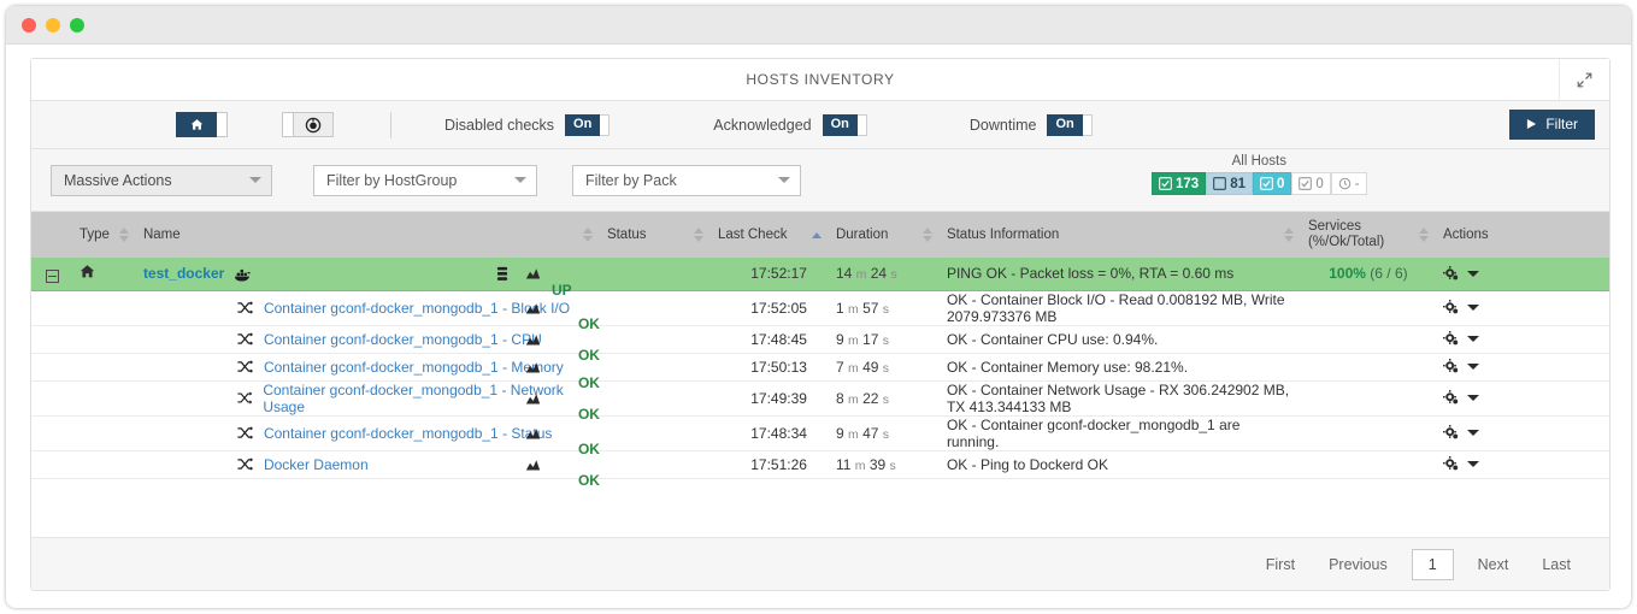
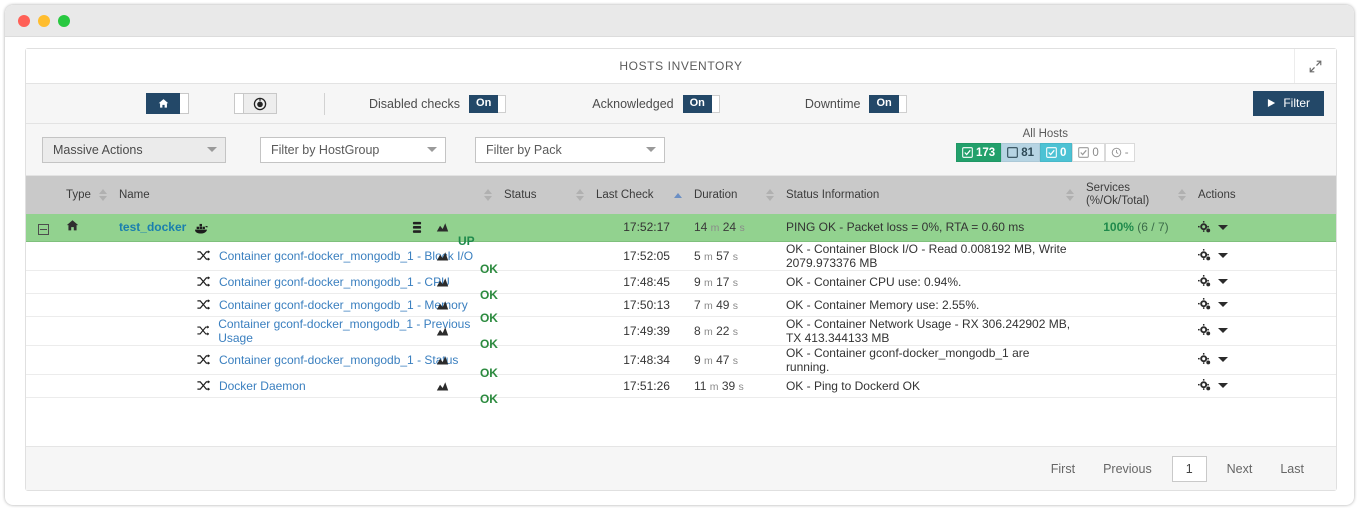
  HOSTS INVENTORY
  Disabled checks
  On
  Acknowledged
  On
  Downtime
  On
  Filter
  Massive Actions
  Filter by HostGroup
  Filter by Pack
  All Hosts
  173
  81
  0
  0
  -
  	Type	Name	Status	Last Check	Duration	Status Information	Services (%/Ok/Total)	Actions
- 		test_docker	UP	17:52:17	14 m 24 s	PING OK - Packet loss = 0%, RTA = 0.60 ms	100% (6 / 6)
+ 		test_docker	UP	17:52:17	14 m 24 s	PING OK - Packet loss = 0%, RTA = 0.60 ms	100% (6 / 7)
- 		Container gconf-docker_mongodb_1 - Blok I/O	OK	17:52:05	1 m 57 s	OK - Container Block I/O - Read 0.008192 MB, Write 2079.973376 MB
+ 		Container gconf-docker_mongodb_1 - Blok I/O	OK	17:52:05	5 m 57 s	OK - Container Block I/O - Read 0.008192 MB, Write 2079.973376 MB
  		Container gconf-docker_mongodb_1 - CP	OK	17:48:45	9 m 17 s	OK - Container CPU use: 0.94%.
- 		Container gconf-docker_mongodb_1 - Meory	OK	17:50:13	7 m 49 s	OK - Container Memory use: 98.21%.
+ 		Container gconf-docker_mongodb_1 - Meory	OK	17:50:13	7 m 49 s	OK - Container Memory use: 2.55%.
- 		Container gconf-docker_mongodb_1 - Network Usage	OK	17:49:39	8 m 22 s	OK - Container Network Usage - RX 306.242902 MB, TX 413.344133 MB
+ 		Container gconf-docker_mongodb_1 - Previous Usage	OK	17:49:39	8 m 22 s	OK - Container Network Usage - RX 306.242902 MB, TX 413.344133 MB
  		Container gconf-docker_mongodb_1 - Staus	OK	17:48:34	9 m 47 s	OK - Container gconf-docker_mongodb_1 are running.
  		Docker Daemon	OK	17:51:26	11 m 39 s	OK - Ping to Dockerd OK
  First
  Previous
  1
  Next
  Last
